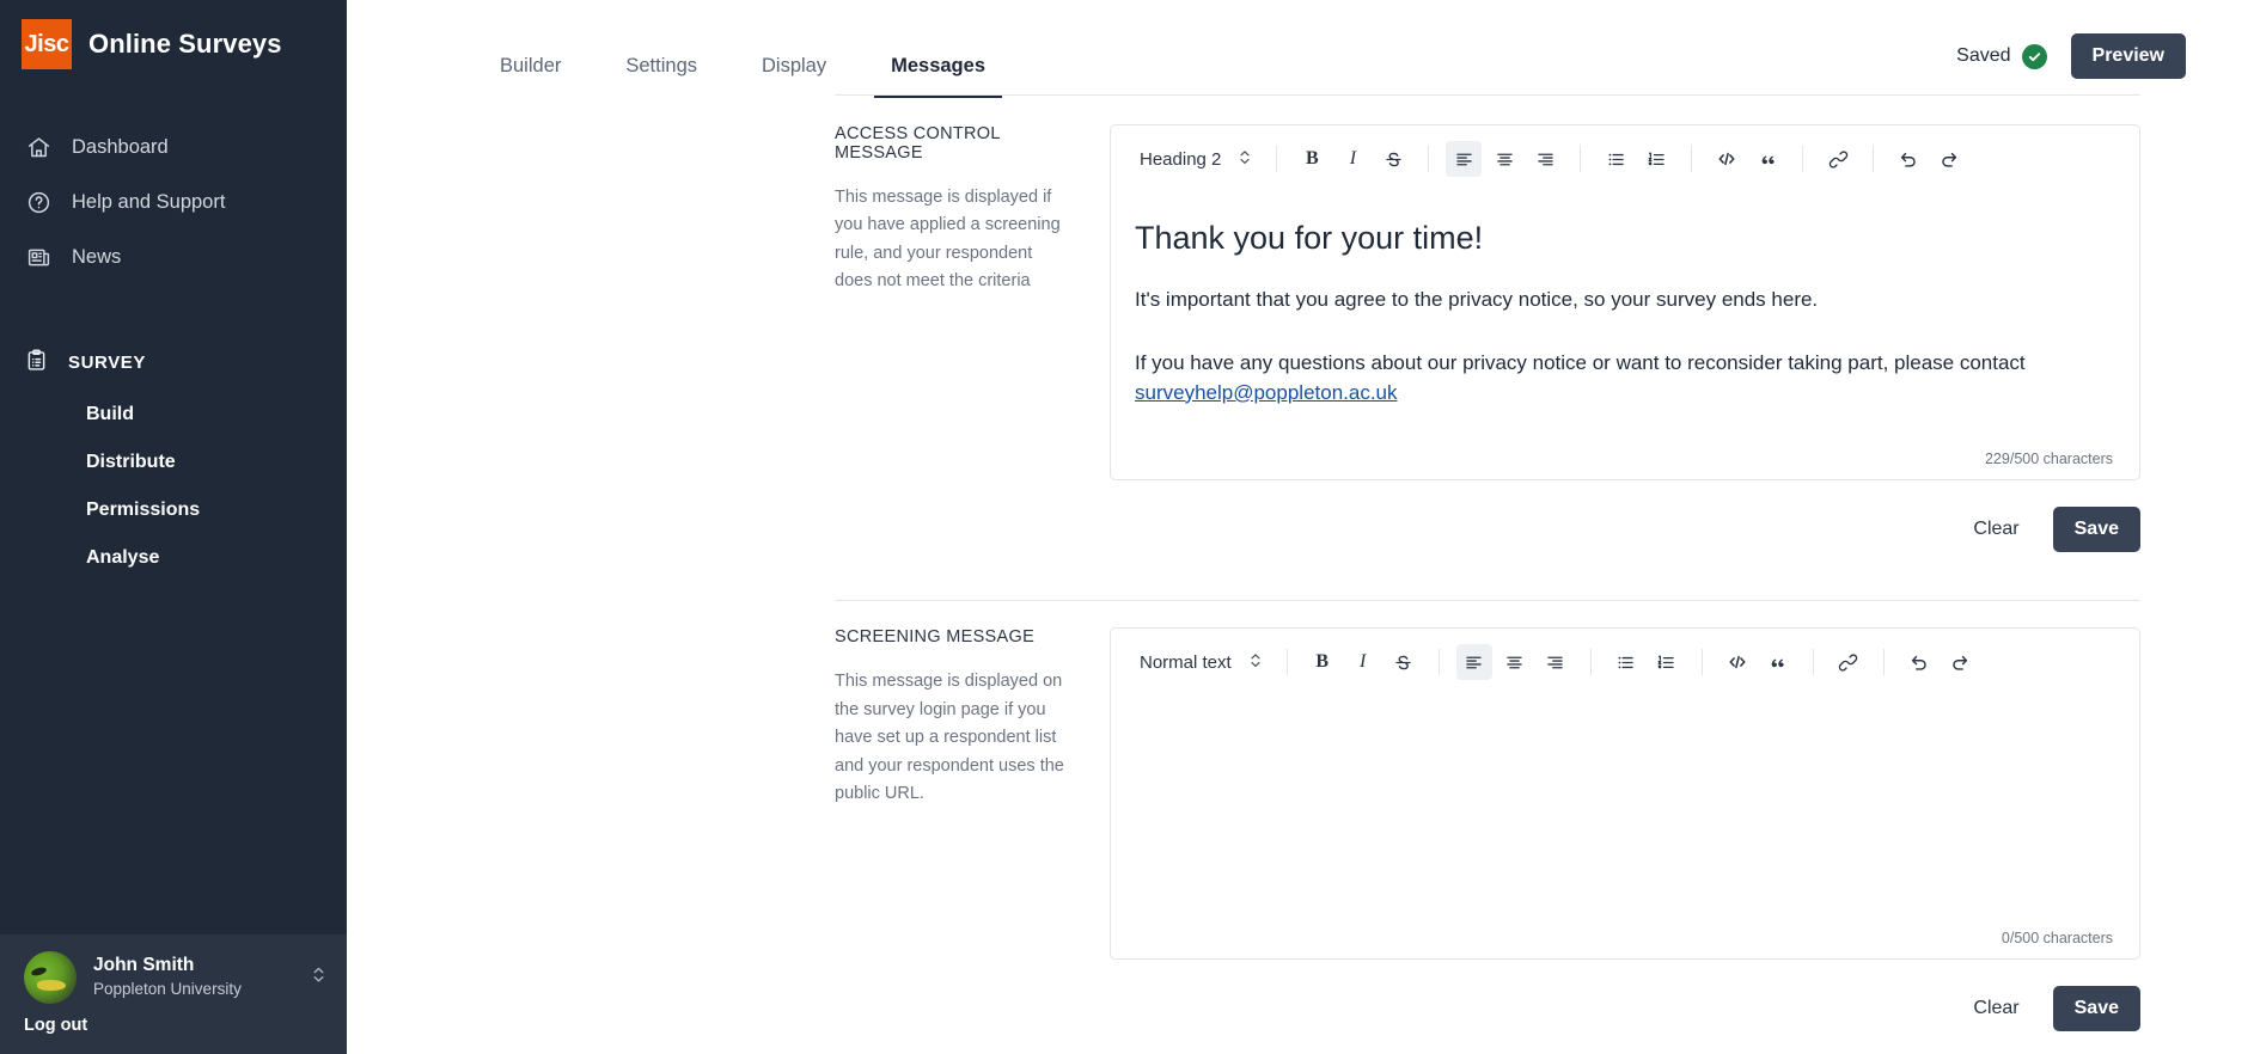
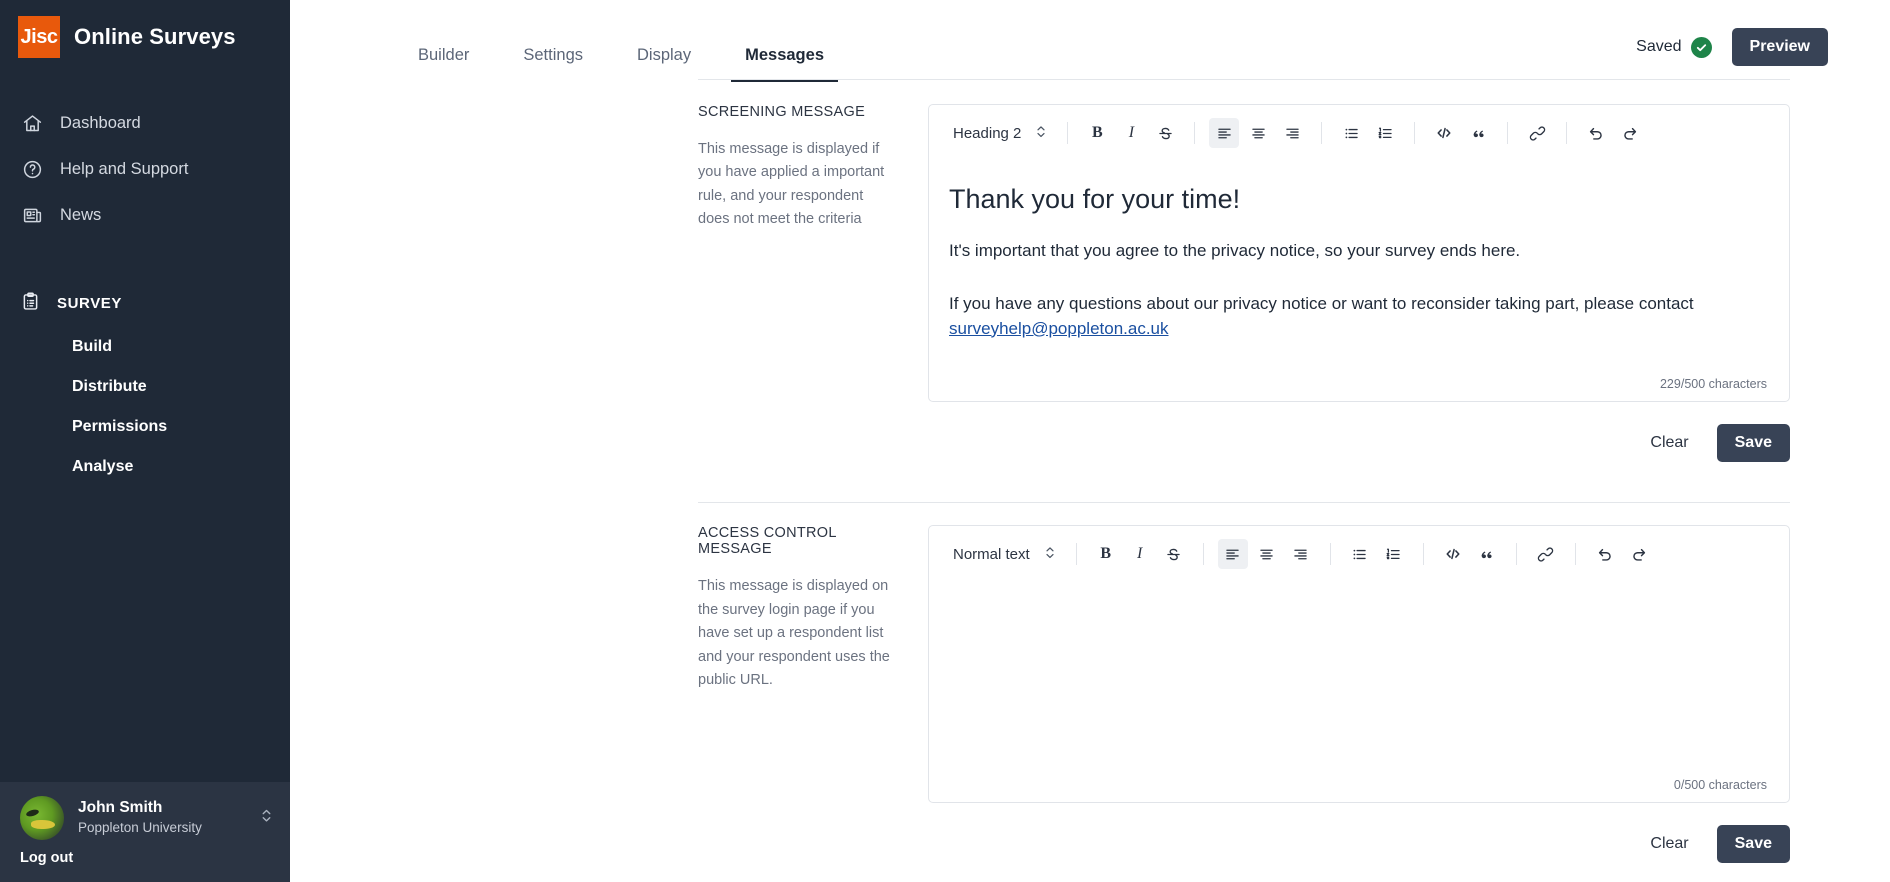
  Jisc
  Online Surveys
  Dashboard
  Help and Support
  News
  SURVEY
  Build
  Distribute
  Permissions
  Analyse
  John Smith
  Poppleton University
  Log out
  Builder
  Settings
  Display
  Messages
  Saved
  Preview
- ACCESS CONTROL MESSAGE
+ SCREENING MESSAGE
- This message is displayed if you have applied a screening rule, and your respondent does not meet the criteria
+ This message is displayed if you have applied a important rule, and your respondent does not meet the criteria
  Heading 2
  B
  I
  Thank you for your time!
  It's important that you agree to the privacy notice, so your survey ends here.
  If you have any questions about our privacy notice or want to reconsider taking part, please contact surveyhelp@poppleton.ac.uk
  229/500 characters
  Clear
  Save
- SCREENING MESSAGE
+ ACCESS CONTROL MESSAGE
  This message is displayed on the survey login page if you have set up a respondent list and your respondent uses the public URL.
  Normal text
  B
  I
  0/500 characters
  Clear
  Save
